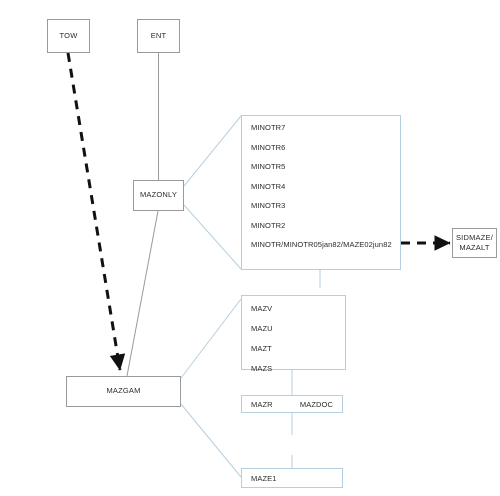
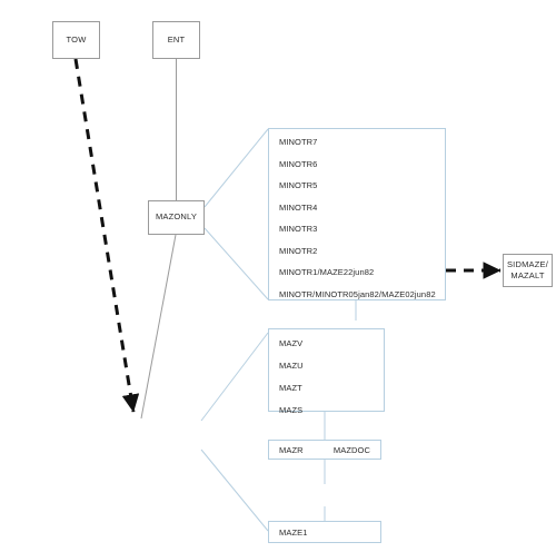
  TOW
  ENT
  MAZONLY
- MAZGAM
  SIDMAZE/
  MAZALT
  MINOTR7
  MINOTR6
  MINOTR5
  MINOTR4
  MINOTR3
  MINOTR2
+ MINOTR1/MAZE22jun82
  MINOTR/MINOTR05jan82/MAZE02jun82
  MAZV
  MAZU
  MAZT
  MAZS
  MAZR
  MAZDOC
  MAZE1
